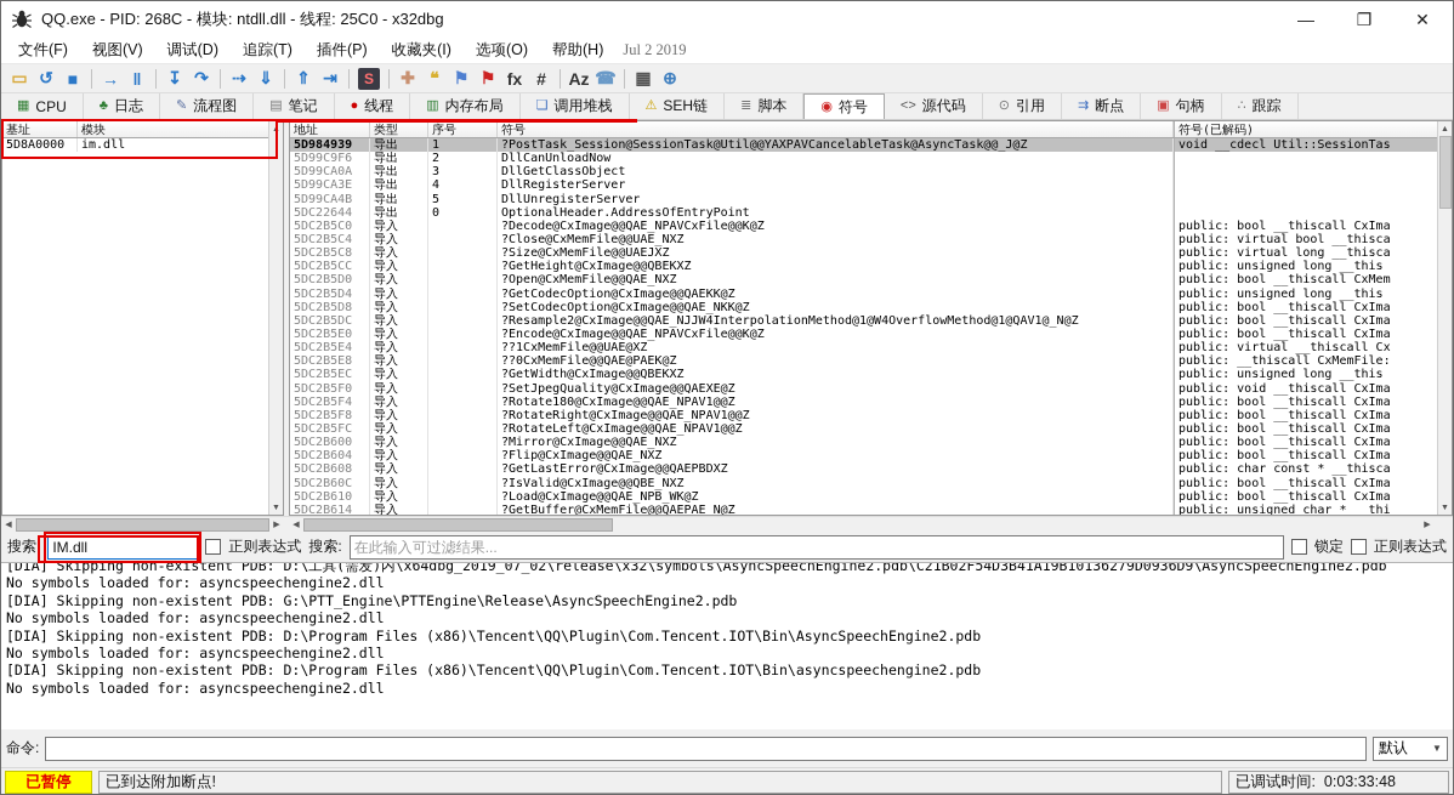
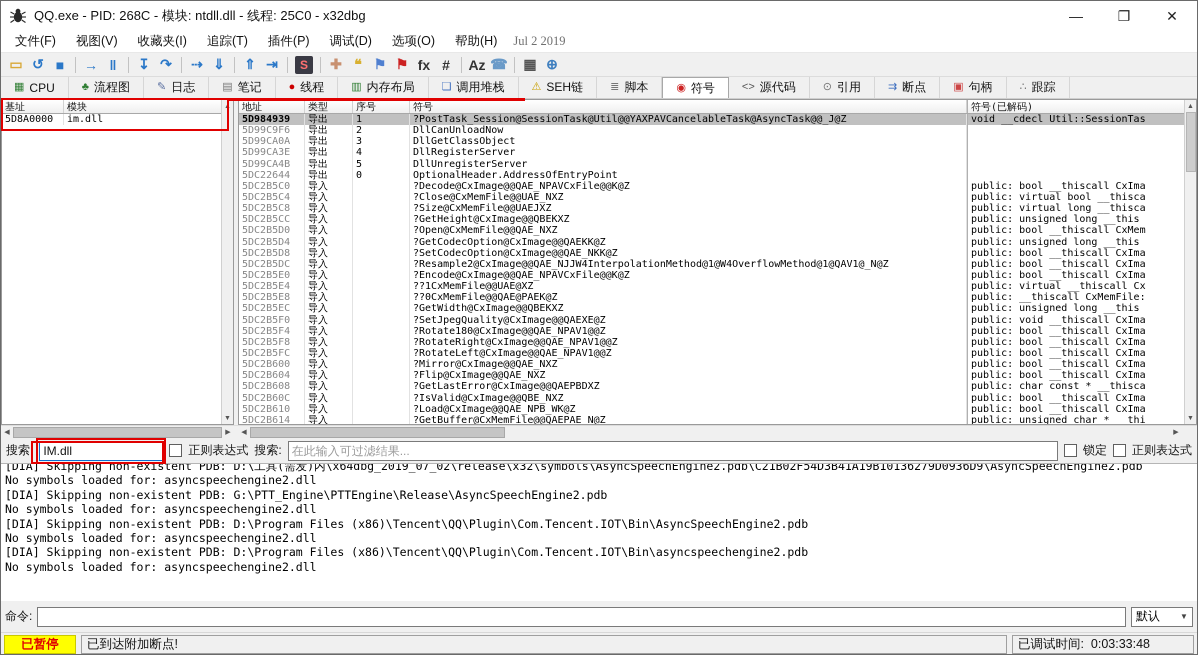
  QQ.exe - PID: 268C - 模块: ntdll.dll - 线程: 25C0 - x32dbg
  —
  ❐
  ✕
  文件(F)
  视图(V)
- 调试(D)
+ 收藏夹(I)
  追踪(T)
  插件(P)
- 收藏夹(I)
+ 调试(D)
  选项(O)
  帮助(H)
  Jul 2 2019
  ▭
  ↺
  ■
  →
  ‖
  ↧
  ↷
  ⇢
  ⇓
  ⇑
  ⇥
  S
  ✚
  ❝
  ⚑
  ⚑
  fx
  #
  Az
  ☎
  ▦
  ⊕
  ▦
  CPU
  ♣
- 日志
+ 流程图
  ✎
- 流程图
+ 日志
  ▤
  笔记
  ●
  线程
  ▥
  内存布局
  ❏
  调用堆栈
  ⚠
  SEH链
  ≣
  脚本
  ◉
  符号
  <>
  源代码
  ⊙
  引用
  ⇉
  断点
  ▣
  句柄
  ∴
  跟踪
  基址
  模块
  5D8A0000
  im.dll
  地址
  类型
  序号
  符号
  符号(已解码)
  5D984939
  导出
  1
  ?PostTask_Session@SessionTask@Util@@YAXPAVCancelableTask@AsyncTask@@_J@Z
  void __cdecl Util::SessionTas
  5D99C9F6
  导出
  2
  DllCanUnloadNow
  5D99CA0A
  导出
  3
  DllGetClassObject
  5D99CA3E
  导出
  4
  DllRegisterServer
  5D99CA4B
  导出
  5
  DllUnregisterServer
  5DC22644
  导出
  0
  OptionalHeader.AddressOfEntryPoint
  5DC2B5C0
  导入
  ?Decode@CxImage@@QAE_NPAVCxFile@@K@Z
  public: bool __thiscall CxIma
  5DC2B5C4
  导入
  ?Close@CxMemFile@@UAE_NXZ
  public: virtual bool __thisca
  5DC2B5C8
  导入
  ?Size@CxMemFile@@UAEJXZ
  public: virtual long __thisca
  5DC2B5CC
  导入
  ?GetHeight@CxImage@@QBEKXZ
  public: unsigned long __this
  5DC2B5D0
  导入
  ?Open@CxMemFile@@QAE_NXZ
  public: bool __thiscall CxMem
  5DC2B5D4
  导入
  ?GetCodecOption@CxImage@@QAEKK@Z
  public: unsigned long __this
  5DC2B5D8
  导入
  ?SetCodecOption@CxImage@@QAE_NKK@Z
  public: bool __thiscall CxIma
  5DC2B5DC
  导入
  ?Resample2@CxImage@@QAE_NJJW4InterpolationMethod@1@W4OverflowMethod@1@QAV1@_N@Z
  public: bool __thiscall CxIma
  5DC2B5E0
  导入
  ?Encode@CxImage@@QAE_NPAVCxFile@@K@Z
  public: bool __thiscall CxIma
  5DC2B5E4
  导入
  ??1CxMemFile@@UAE@XZ
  public: virtual __thiscall Cx
  5DC2B5E8
  导入
  ??0CxMemFile@@QAE@PAEK@Z
  public: __thiscall CxMemFile:
  5DC2B5EC
  导入
  ?GetWidth@CxImage@@QBEKXZ
  public: unsigned long __this
  5DC2B5F0
  导入
  ?SetJpegQuality@CxImage@@QAEXE@Z
  public: void __thiscall CxIma
  5DC2B5F4
  导入
  ?Rotate180@CxImage@@QAE_NPAV1@@Z
  public: bool __thiscall CxIma
  5DC2B5F8
  导入
  ?RotateRight@CxImage@@QAE_NPAV1@@Z
  public: bool __thiscall CxIma
  5DC2B5FC
  导入
  ?RotateLeft@CxImage@@QAE_NPAV1@@Z
  public: bool __thiscall CxIma
  5DC2B600
  导入
  ?Mirror@CxImage@@QAE_NXZ
  public: bool __thiscall CxIma
  5DC2B604
  导入
  ?Flip@CxImage@@QAE_NXZ
  public: bool __thiscall CxIma
  5DC2B608
  导入
  ?GetLastError@CxImage@@QAEPBDXZ
  public: char const * __thisca
  5DC2B60C
  导入
  ?IsValid@CxImage@@QBE_NXZ
  public: bool __thiscall CxIma
  5DC2B610
  导入
  ?Load@CxImage@@QAE_NPB_WK@Z
  public: bool __thiscall CxIma
  5DC2B614
  导入
  ?GetBuffer@CxMemFile@@QAEPAE_N@Z
  public: unsigned char * __thi
  搜索:
  IM.dll
  正则表达式
  搜索:
  在此输入可过滤结果...
  锁定
  正则表达式
  [DIA] Skipping non-existent PDB: D:\工具(需发)内\x64dbg_2019_07_02\release\x32\symbols\AsyncSpeechEngine2.pdb\C21B02F54D3B41A19B10136279D0936D9\AsyncSpeechEngine2.pdb
  No symbols loaded for: asyncspeechengine2.dll
  [DIA] Skipping non-existent PDB: G:\PTT_Engine\PTTEngine\Release\AsyncSpeechEngine2.pdb
  No symbols loaded for: asyncspeechengine2.dll
  [DIA] Skipping non-existent PDB: D:\Program Files (x86)\Tencent\QQ\Plugin\Com.Tencent.IOT\Bin\AsyncSpeechEngine2.pdb
  No symbols loaded for: asyncspeechengine2.dll
  [DIA] Skipping non-existent PDB: D:\Program Files (x86)\Tencent\QQ\Plugin\Com.Tencent.IOT\Bin\asyncspeechengine2.pdb
  No symbols loaded for: asyncspeechengine2.dll
  命令:
  默认
  ▼
  已暂停
  已到达附加断点!
  已调试时间: 0:03:33:48
